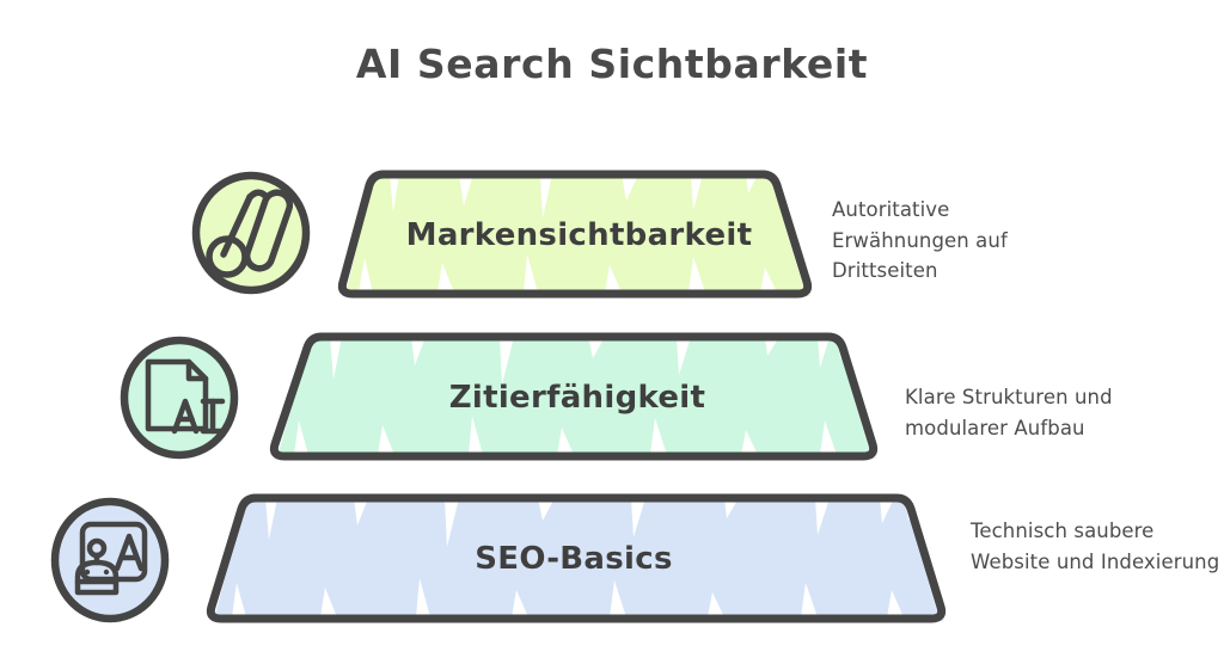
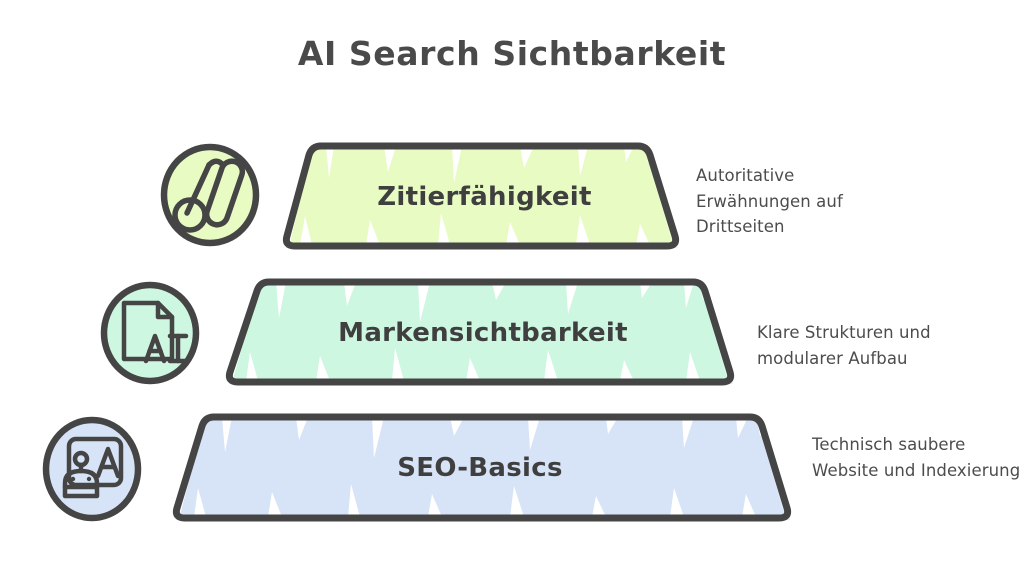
  AI Search Sichtbarkeit
- Markensichtbarkeit
+ Zitierfähigkeit
  Autoritative Erwähnungen auf Drittseiten
- Zitierfähigkeit
+ Markensichtbarkeit
  Klare Strukturen und modularer Aufbau
  SEO-Basics
  Technisch saubere Website und Indexierung
